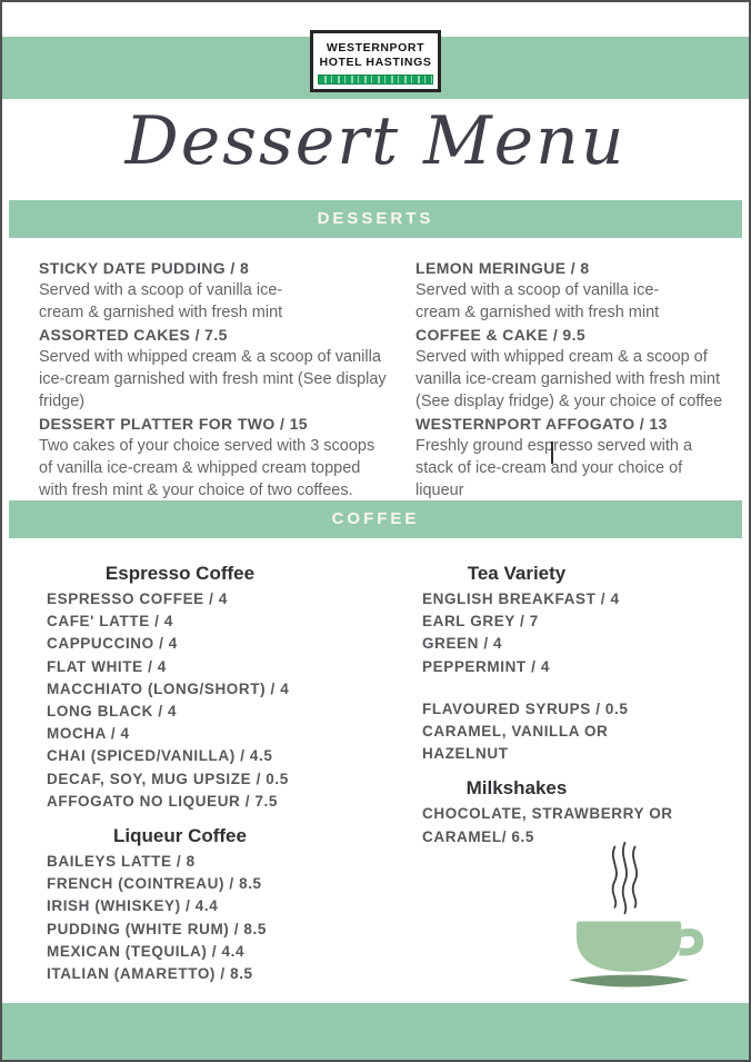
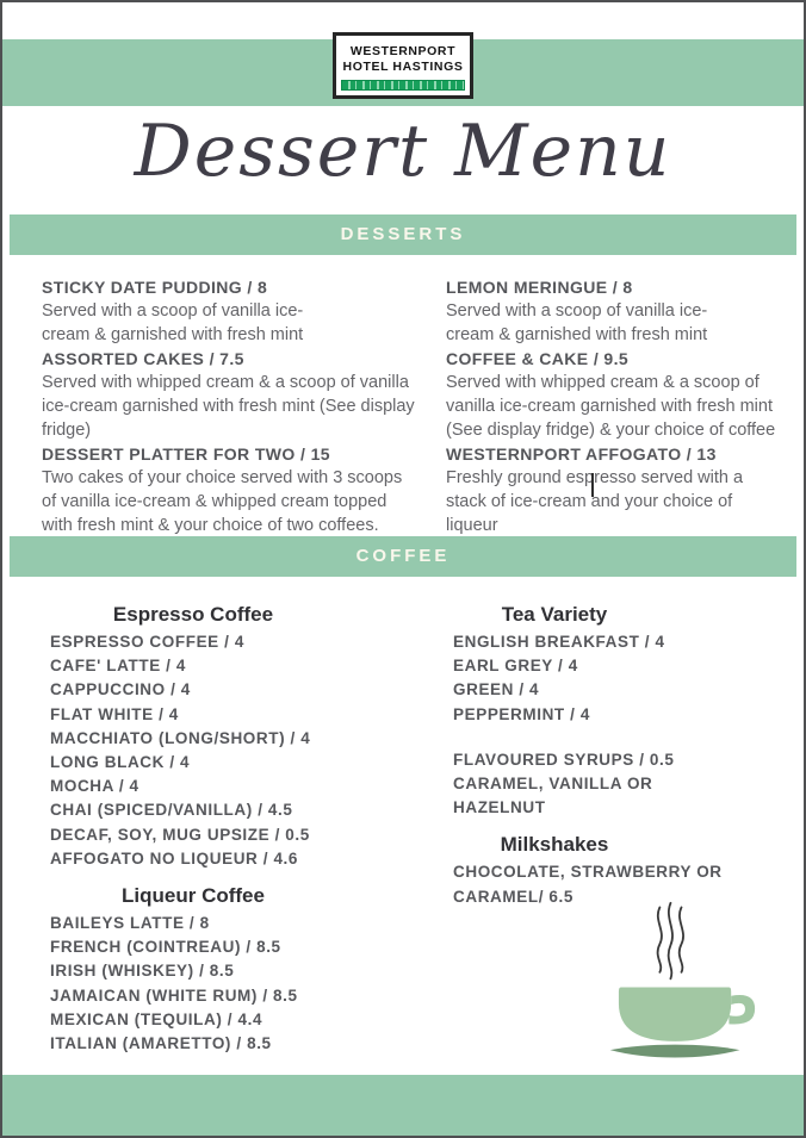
  WESTERNPORT
  HOTEL HASTINGS
  Dessert Menu
  DESSERTS
  STICKY DATE PUDDING / 8
  Served with a scoop of vanilla ice-
  cream & garnished with fresh mint
  ASSORTED CAKES / 7.5
  Served with whipped cream & a scoop of vanilla
  ice-cream garnished with fresh mint (See display
  fridge)
  DESSERT PLATTER FOR TWO / 15
  Two cakes of your choice served with 3 scoops
  of vanilla ice-cream & whipped cream topped
  with fresh mint & your choice of two coffees.
  LEMON MERINGUE / 8
  Served with a scoop of vanilla ice-
  cream & garnished with fresh mint
  COFFEE & CAKE / 9.5
  Served with whipped cream & a scoop of
  vanilla ice-cream garnished with fresh mint
  (See display fridge) & your choice of coffee
  WESTERNPORT AFFOGATO / 13
  Freshly ground espresso served with a
  stack of ice-cream and your choice of
  liqueur
  COFFEE
  Espresso Coffee
  ESPRESSO COFFEE / 4
  CAFE' LATTE / 4
  CAPPUCCINO / 4
  FLAT WHITE / 4
  MACCHIATO (LONG/SHORT) / 4
  LONG BLACK / 4
  MOCHA / 4
  CHAI (SPICED/VANILLA) / 4.5
  DECAF, SOY, MUG UPSIZE / 0.5
- AFFOGATO NO LIQUEUR / 7.5
+ AFFOGATO NO LIQUEUR / 4.6
  Liqueur Coffee
  BAILEYS LATTE / 8
  FRENCH (COINTREAU) / 8.5
- IRISH (WHISKEY) / 4.4
+ IRISH (WHISKEY) / 8.5
- PUDDING (WHITE RUM) / 8.5
+ JAMAICAN (WHITE RUM) / 8.5
  MEXICAN (TEQUILA) / 4.4
  ITALIAN (AMARETTO) / 8.5
  Tea Variety
  ENGLISH BREAKFAST / 4
- EARL GREY / 7
+ EARL GREY / 4
  GREEN / 4
  PEPPERMINT / 4
  FLAVOURED SYRUPS / 0.5
  CARAMEL, VANILLA OR
  HAZELNUT
  Milkshakes
  CHOCOLATE, STRAWBERRY OR
  CARAMEL/ 6.5
